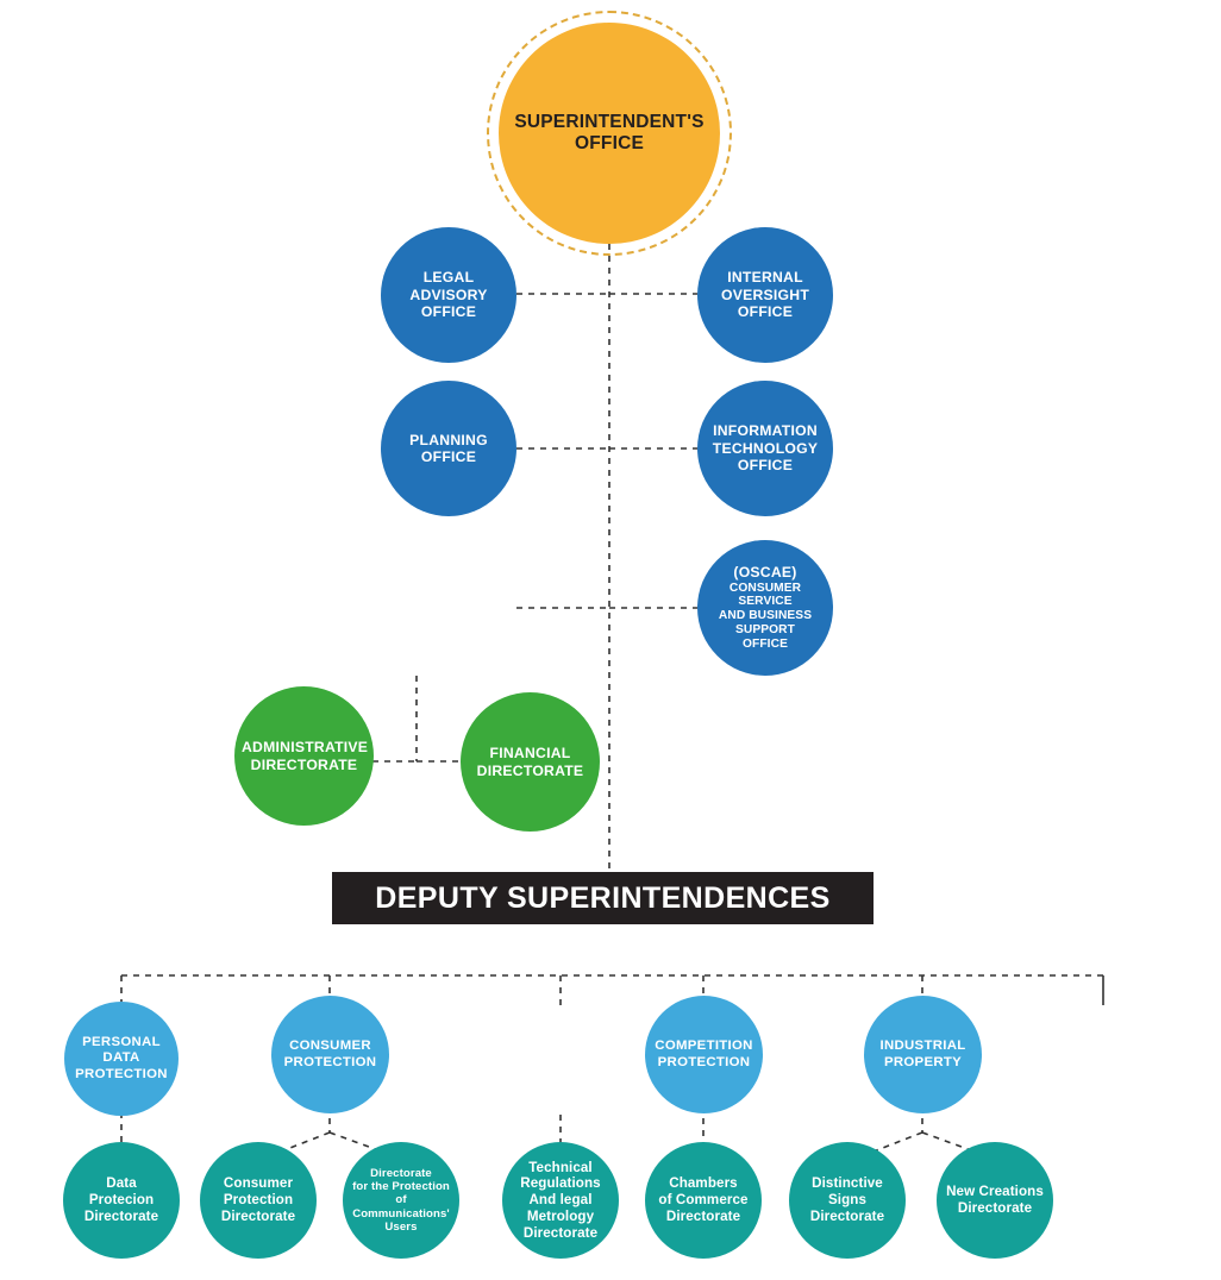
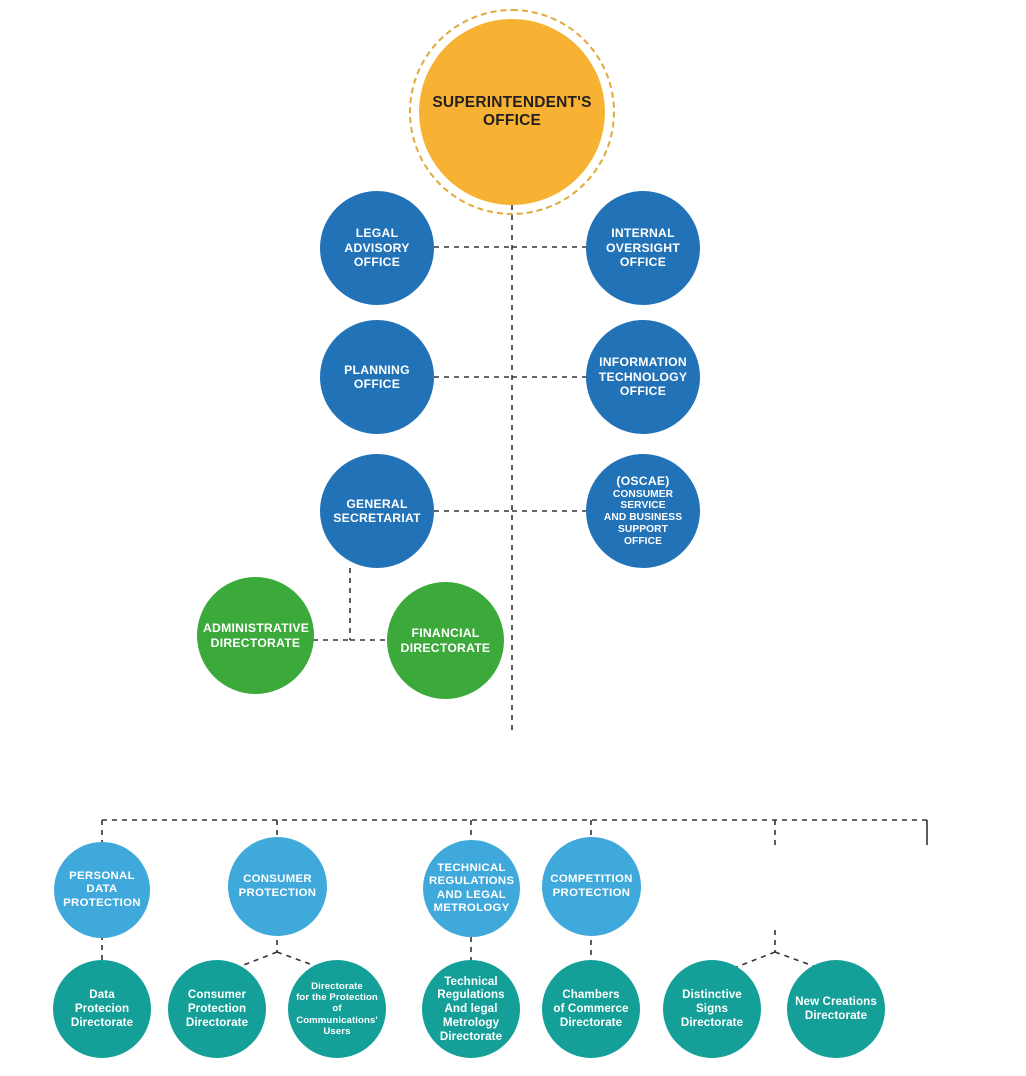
  SUPERINTENDENT'S
  OFFICE
  LEGAL ADVISORY
  OFFICE
  INTERNAL
  OVERSIGHT
  OFFICE
  PLANNING
  OFFICE
  INFORMATION
  TECHNOLOGY
  OFFICE
+ GENERAL
+ SECRETARIAT
  (OSCAE)
  CONSUMER SERVICE
  AND BUSINESS
  SUPPORT
  OFFICE
  ADMINISTRATIVE
  DIRECTORATE
  FINANCIAL
  DIRECTORATE
- DEPUTY SUPERINTENDENCES
  PERSONAL
  DATA
  PROTECTION
  CONSUMER
  PROTECTION
+ TECHNICAL
+ REGULATIONS
+ AND LEGAL
+ METROLOGY
  COMPETITION
  PROTECTION
- INDUSTRIAL
- PROPERTY
  Data
  Protecion
  Directorate
  Consumer
  Protection
  Directorate
  Directorate
  for the Protection of
  Communications'
  Users
  Technical
  Regulations
  And legal
  Metrology
  Directorate
  Chambers
  of Commerce
  Directorate
  Distinctive Signs
  Directorate
  New Creations
  Directorate
